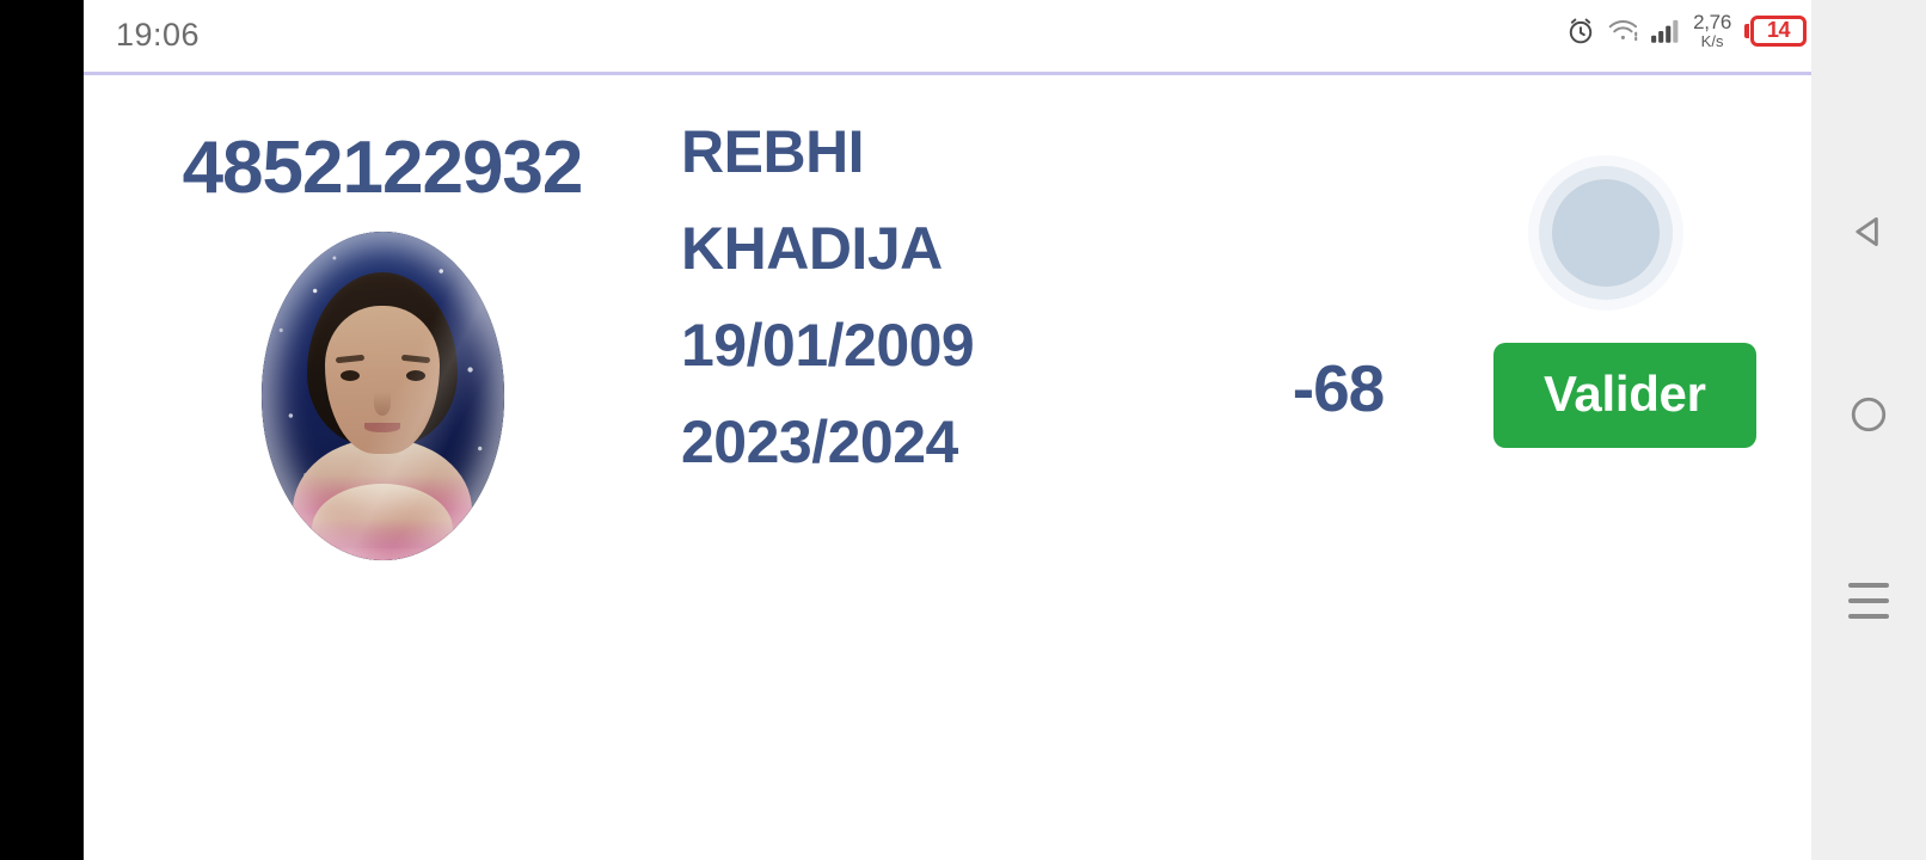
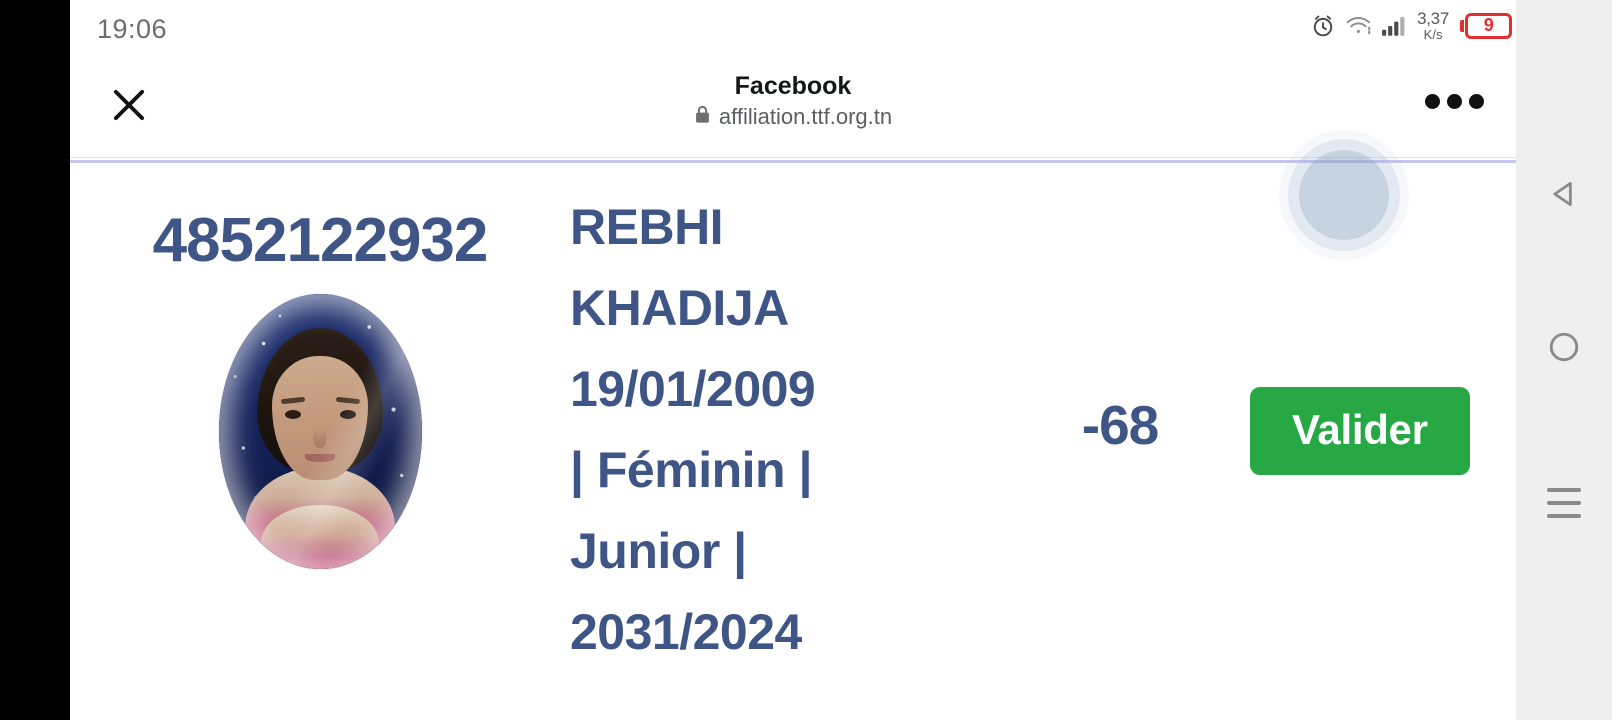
  19:06
- 2,76
+ 3,37
  K/s
- 14
+ 9
+ Facebook
+ affiliation.ttf.org.tn
  4852122932
  REBHI
  KHADIJA
  19/01/2009
+ | Féminin |
+ Junior |
- 2023/2024
+ 2031/2024
  -68
  Valider
